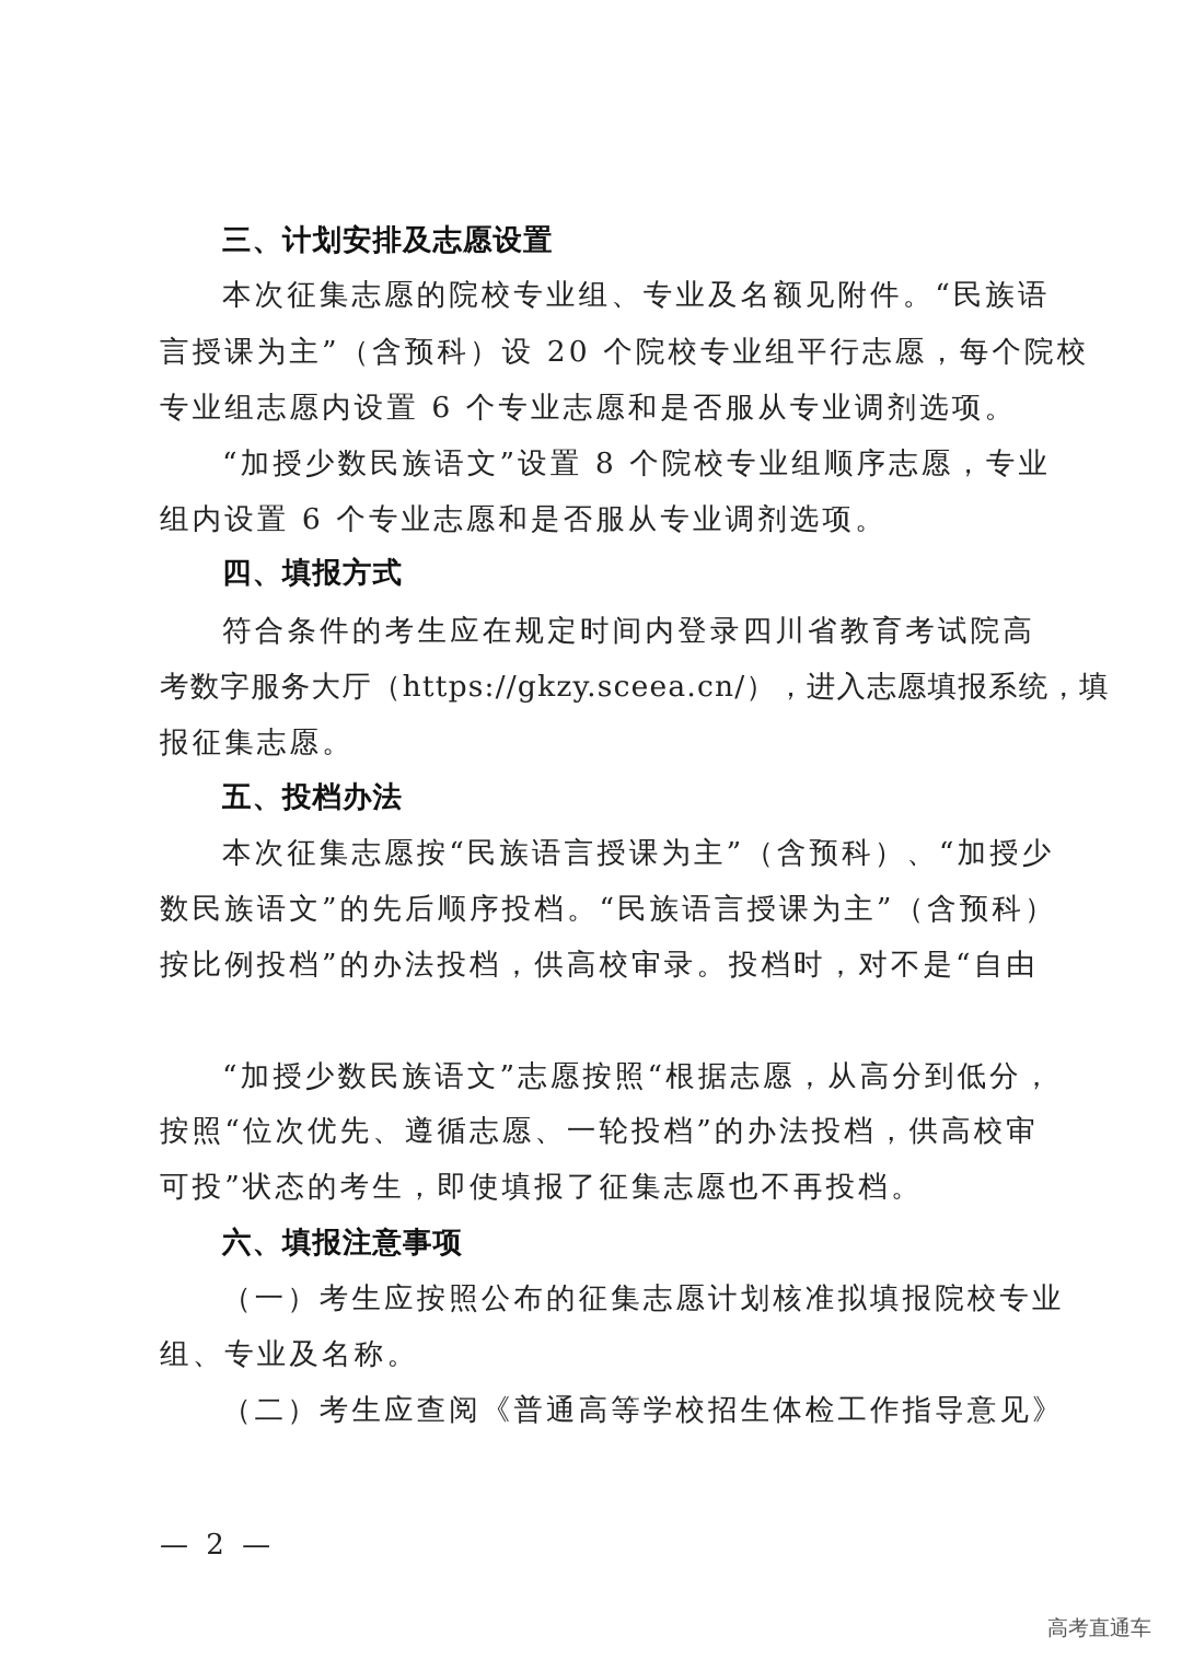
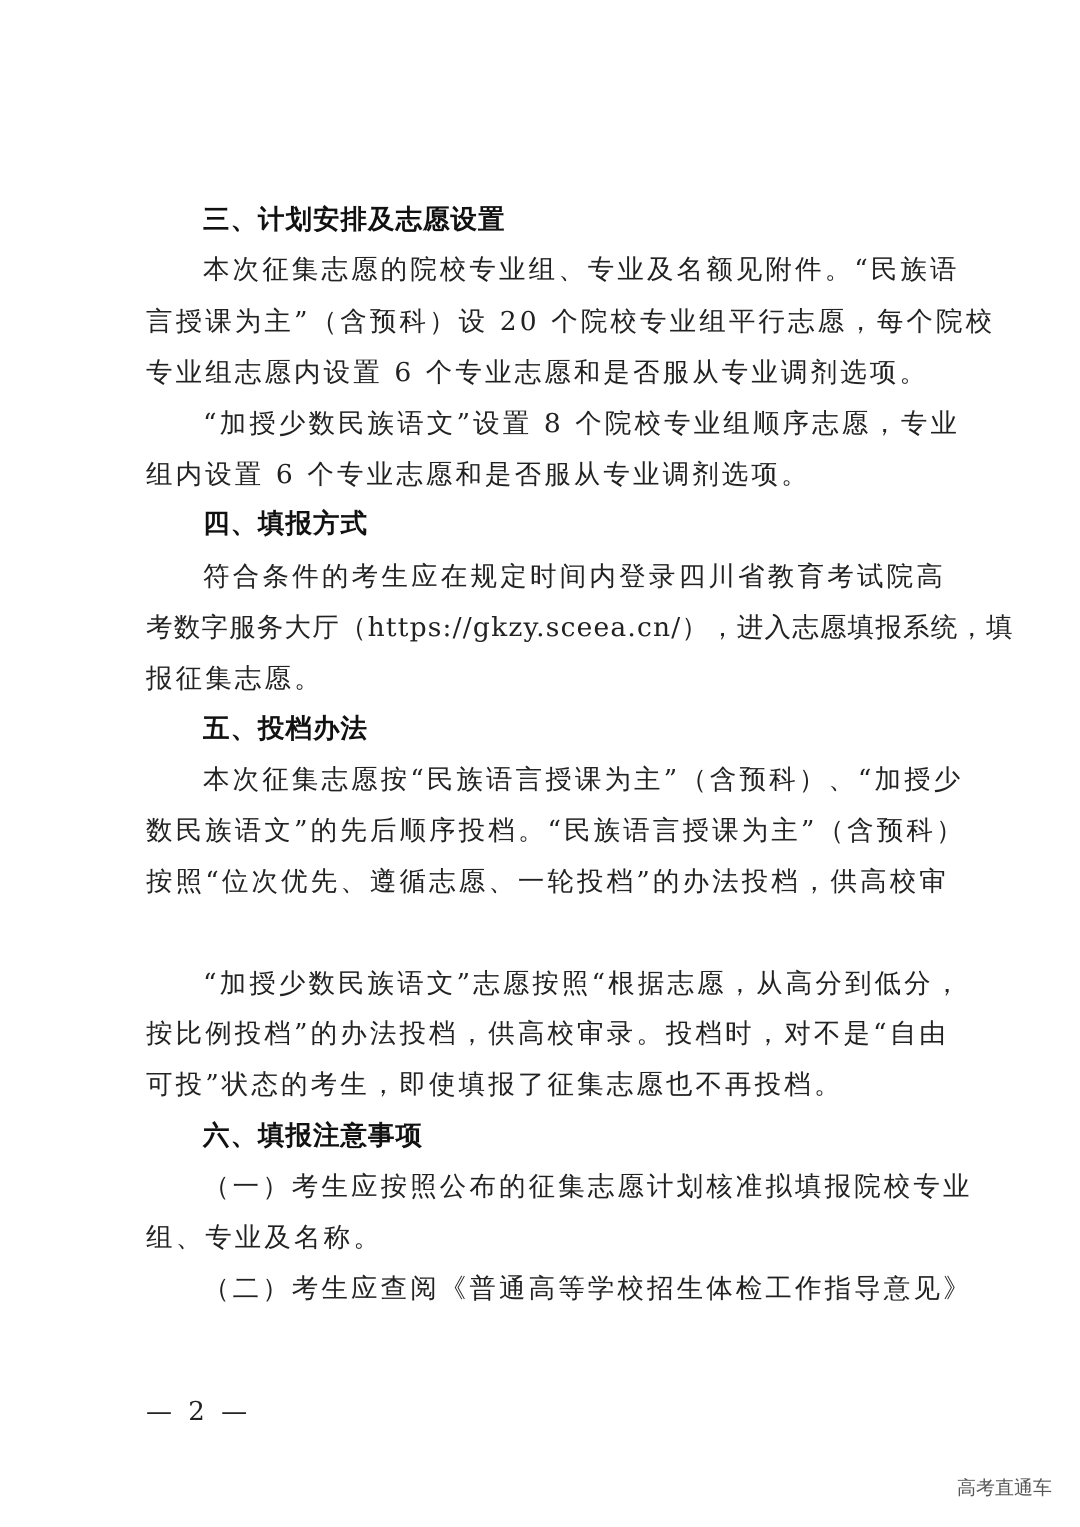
  三、计划安排及志愿设置
  本次征集志愿的院校专业组、专业及名额见附件。“民族语
  言授课为主”（含预科）设 20 个院校专业组平行志愿，每个院校
  专业组志愿内设置 6 个专业志愿和是否服从专业调剂选项。
  “加授少数民族语文”设置 8 个院校专业组顺序志愿，专业
  组内设置 6 个专业志愿和是否服从专业调剂选项。
  四、填报方式
  符合条件的考生应在规定时间内登录四川省教育考试院高
  考数字服务大厅（https://gkzy.sceea.cn/），进入志愿填报系统，填
  报征集志愿。
  五、投档办法
  本次征集志愿按“民族语言授课为主”（含预科）、“加授少
  数民族语文”的先后顺序投档。“民族语言授课为主”（含预科）
- 按比例投档”的办法投档，供高校审录。投档时，对不是“自由
+ 按照“位次优先、遵循志愿、一轮投档”的办法投档，供高校审
  “加授少数民族语文”志愿按照“根据志愿，从高分到低分，
- 按照“位次优先、遵循志愿、一轮投档”的办法投档，供高校审
+ 按比例投档”的办法投档，供高校审录。投档时，对不是“自由
  可投”状态的考生，即使填报了征集志愿也不再投档。
  六、填报注意事项
  （一）考生应按照公布的征集志愿计划核准拟填报院校专业
  组、专业及名称。
  （二）考生应查阅《普通高等学校招生体检工作指导意见》
  — 2 —
  高考直通车
